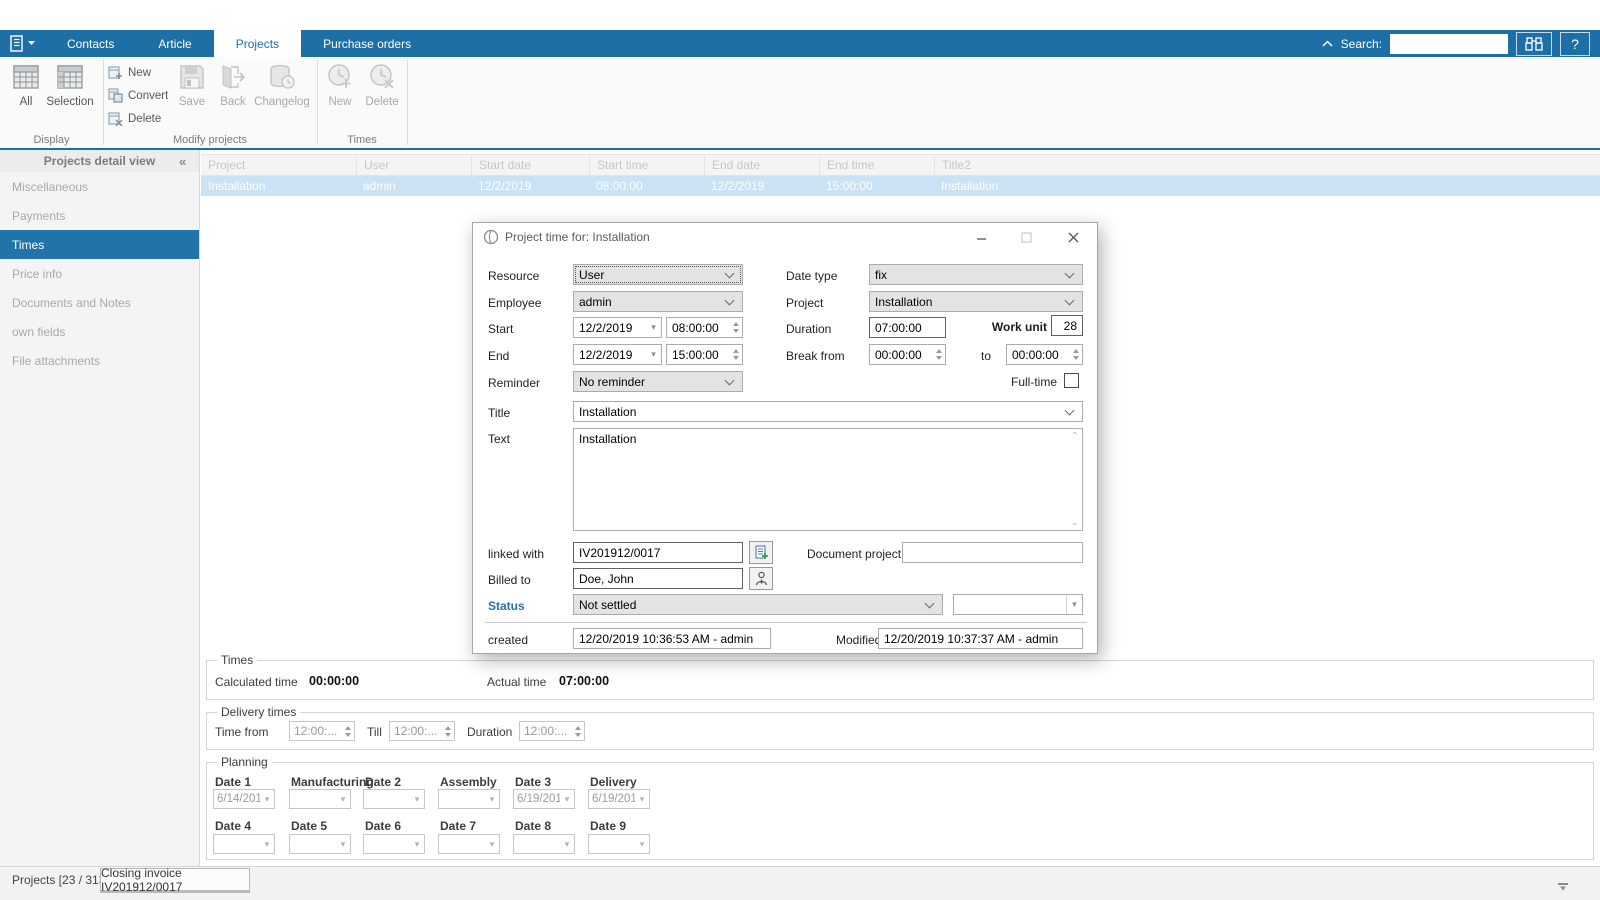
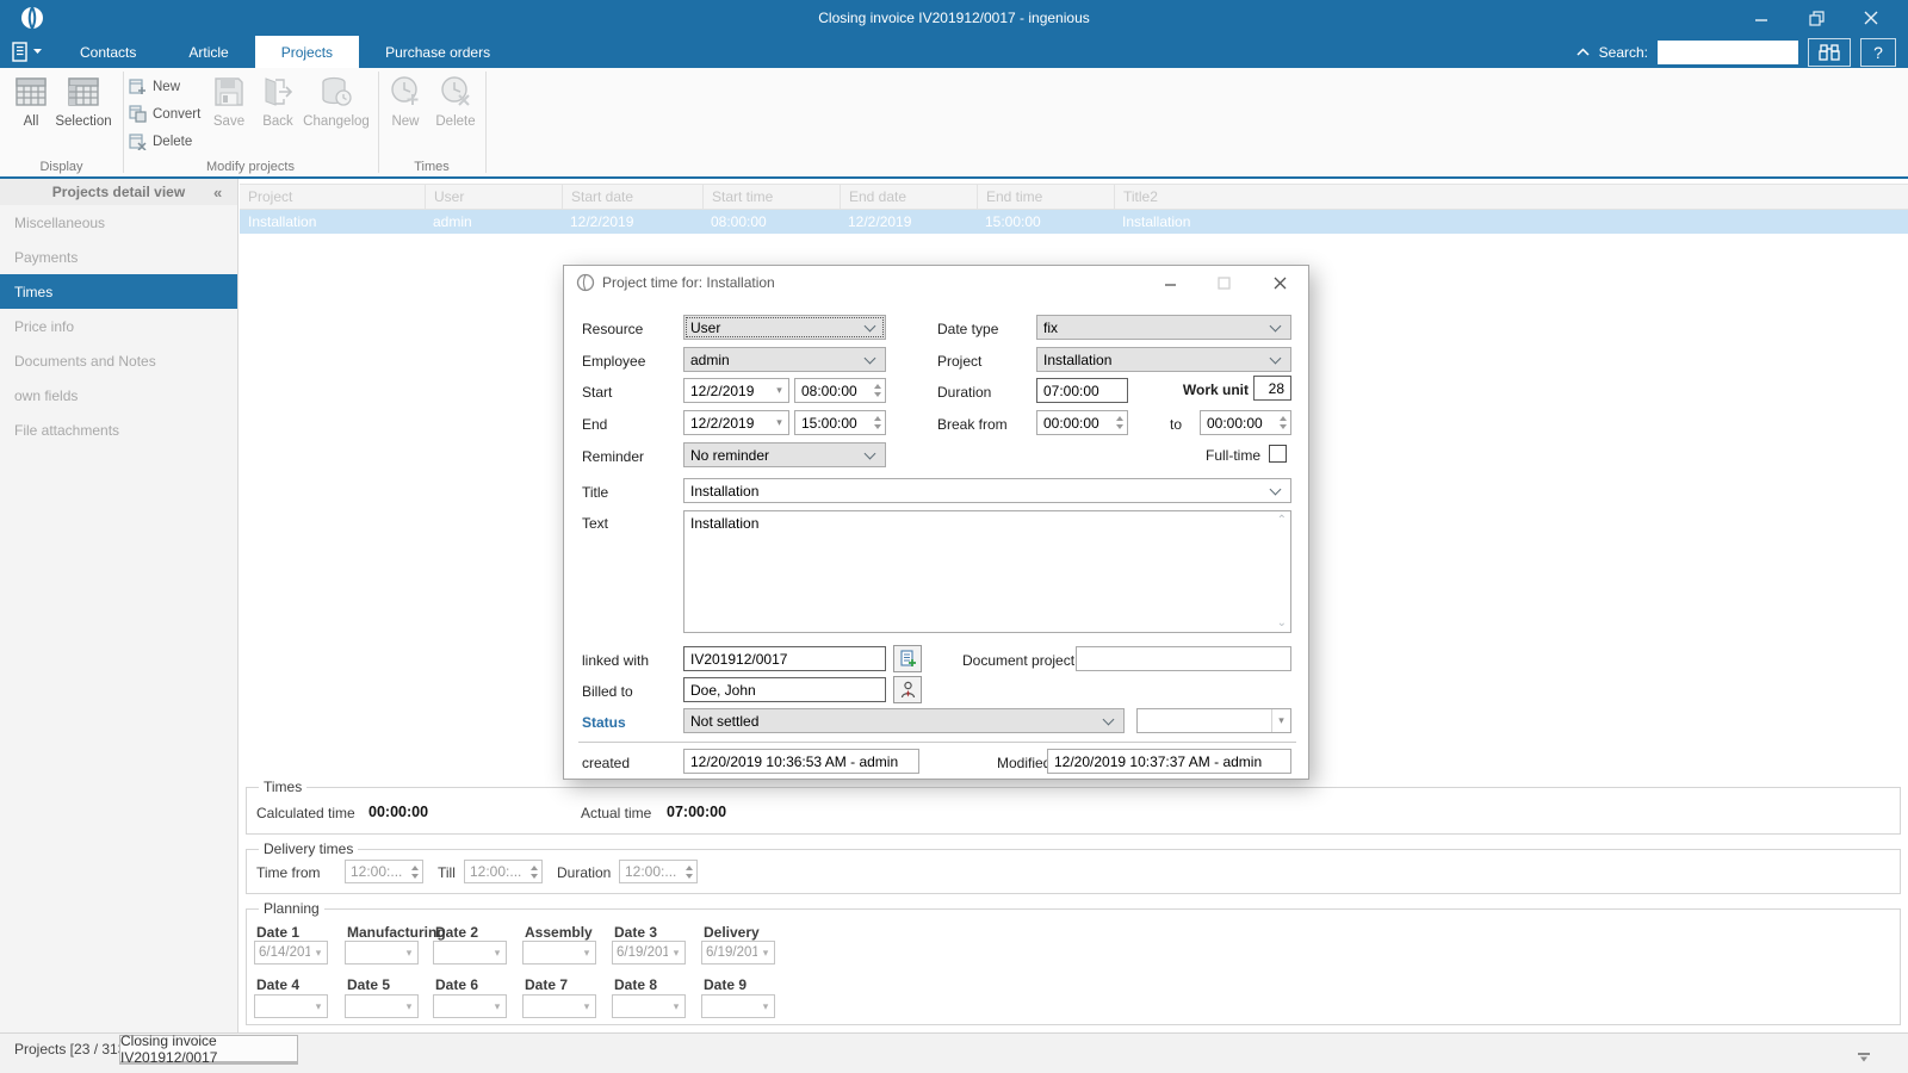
+ Closing invoice IV201912/0017 - ingenious
  Contacts
  Article
  Projects
  Purchase orders
  Search:
  ?
  All
  Selection
  Display
  New
  Convert
  Delete
  Save
  Back
  Changelog
  Modify projects
  New
  Delete
  Times
  Projects detail view
  «
  Miscellaneous
  Payments
  Times
  Price info
  Documents and Notes
  own fields
  File attachments
  Project
  User
  Start date
  Start time
  End date
  End time
  Title2
  Installation
  admin
  12/2/2019
  08:00:00
  12/2/2019
  15:00:00
  Installation
  Times
  Calculated time
  00:00:00
  Actual time
  07:00:00
  Delivery times
  Time from
  12:00:...
  Till
  12:00:...
  Duration
  12:00:...
  Planning
  Date 1
  Manufacturing
  Date 2
  Assembly
  Date 3
  Delivery
  6/14/201
  ▾
  ▾
  ▾
  ▾
  6/19/201
  ▾
  6/19/201
  ▾
  Date 4
  Date 5
  Date 6
  Date 7
  Date 8
  Date 9
  ▾
  ▾
  ▾
  ▾
  ▾
  ▾
  Project time for: Installation
  Resource
  User
  Date type
  fix
  Employee
  admin
  Project
  Installation
  Start
  12/2/2019
  ▾
  08:00:00
  Duration
  07:00:00
  Work unit
  28
  End
  12/2/2019
  ▾
  15:00:00
  Break from
  00:00:00
  to
  00:00:00
  Reminder
  No reminder
  Full-time
  Title
  Installation
  Text
  Installation
  ⌃
  ⌄
  linked with
  IV201912/0017
  Document project
  Billed to
  Doe, John
  Status
  Not settled
  ▾
  created
  12/20/2019 10:36:53 AM - admin
  Modifie
  12/20/2019 10:37:37 AM - admin
  Projects [23 / 31
  Closing invoice IV201912/0017
